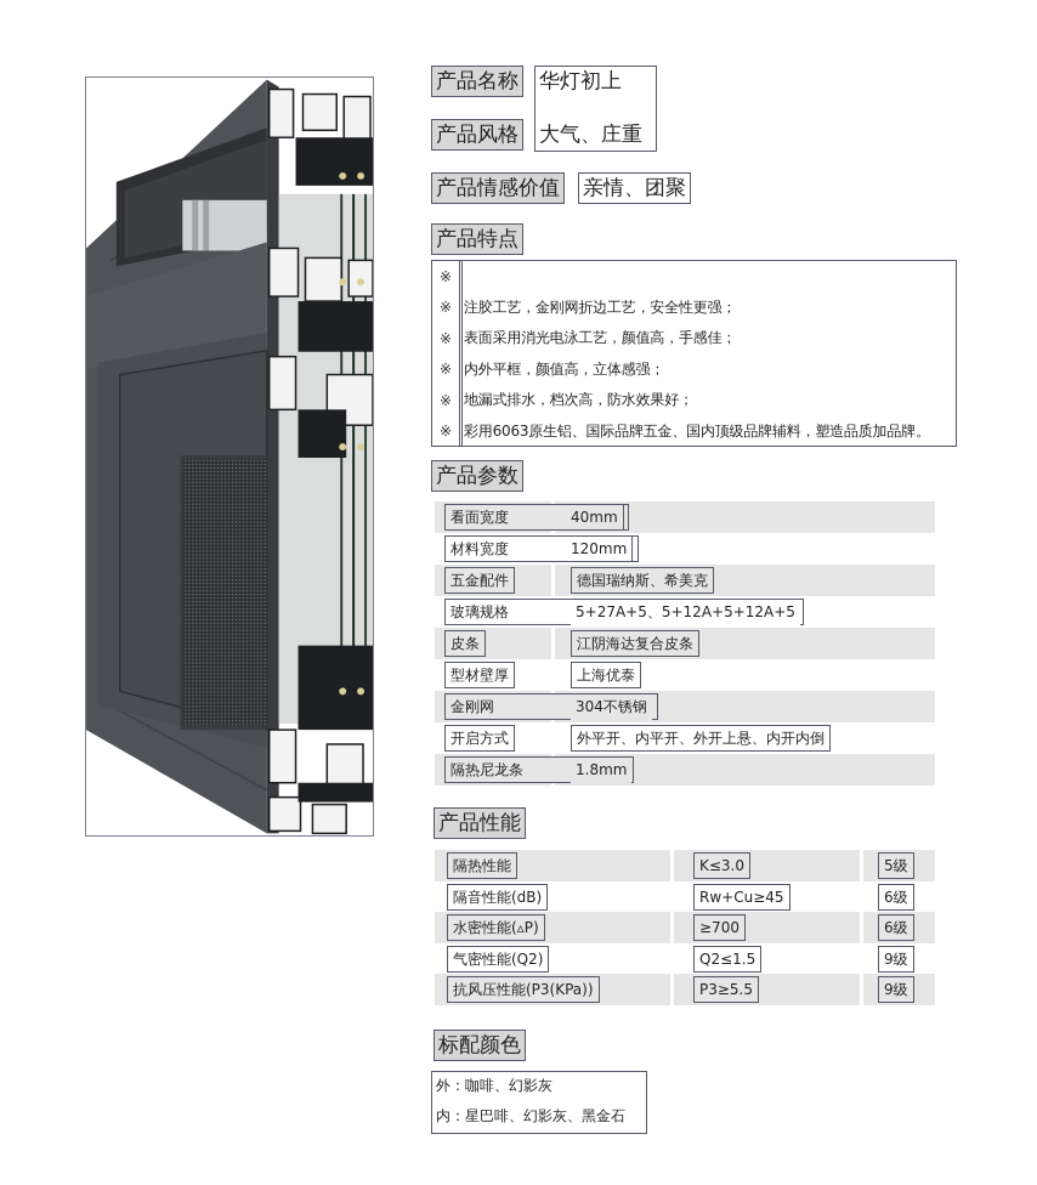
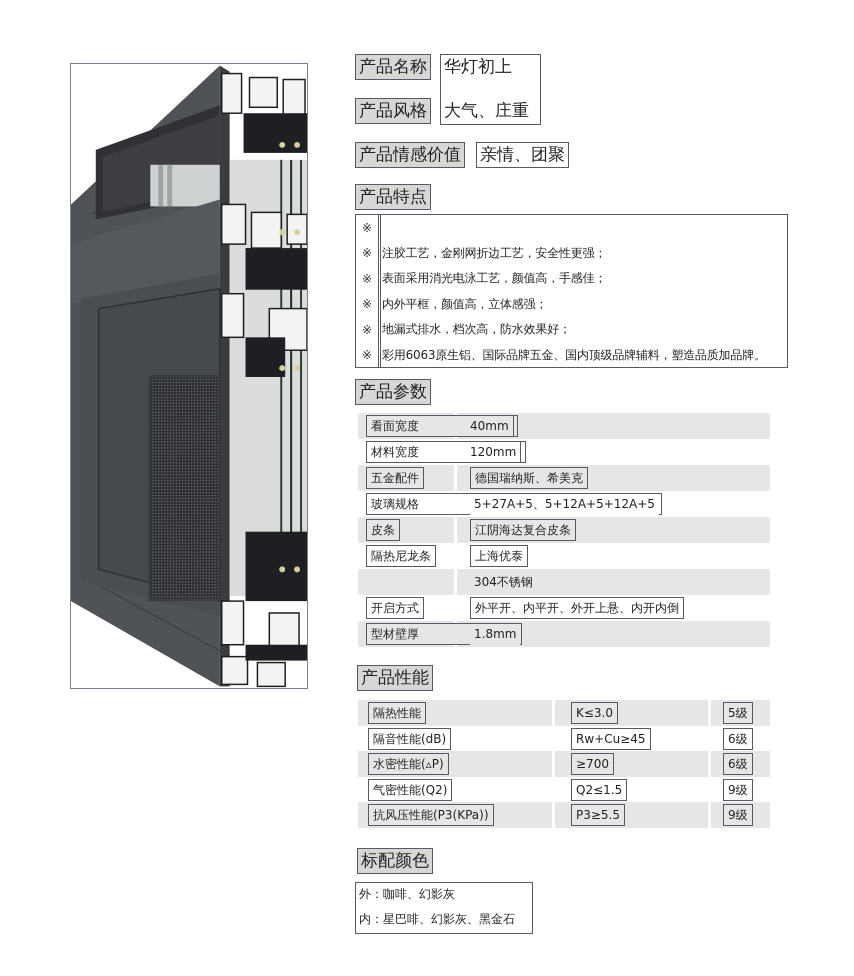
  产品名称
  华灯初上
  大气、庄重
  产品风格
  产品情感价值
  亲情、团聚
  产品特点
  ※
  ※
  注胶工艺，金刚网折边工艺，安全性更强；
  ※
  表面采用消光电泳工艺，颜值高，手感佳；
  ※
  内外平框，颜值高，立体感强；
  ※
  地漏式排水，档次高，防水效果好；
  ※
  彩用6063原生铝、国际品牌五金、国内顶级品牌辅料，塑造品质加品牌。
  产品参数
  看面宽度
  40mm
  材料宽度
  120mm
  五金配件
  德国瑞纳斯、希美克
  玻璃规格
  5+27A+5、5+12A+5+12A+5
  皮条
  江阴海达复合皮条
- 型材壁厚
+ 隔热尼龙条
  上海优泰
- 金刚网
  304不锈钢
  开启方式
  外平开、内平开、外开上悬、内开内倒
- 隔热尼龙条
+ 型材壁厚
  1.8mm
  产品性能
  隔热性能
  K≤3.0
  5级
  隔音性能(dB)
  Rw+Cu≥45
  6级
  水密性能(▵P)
  ≥700
  6级
  气密性能(Q2)
  Q2≤1.5
  9级
  抗风压性能(P3(KPa))
  P3≥5.5
  9级
  标配颜色
  外：咖啡、幻影灰
  内：星巴啡、幻影灰、黑金石
